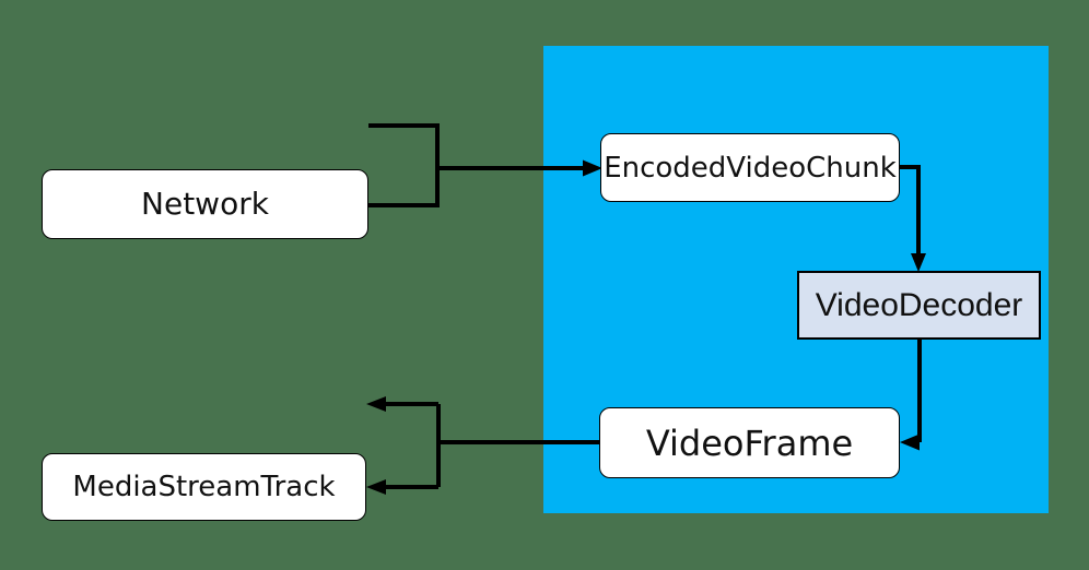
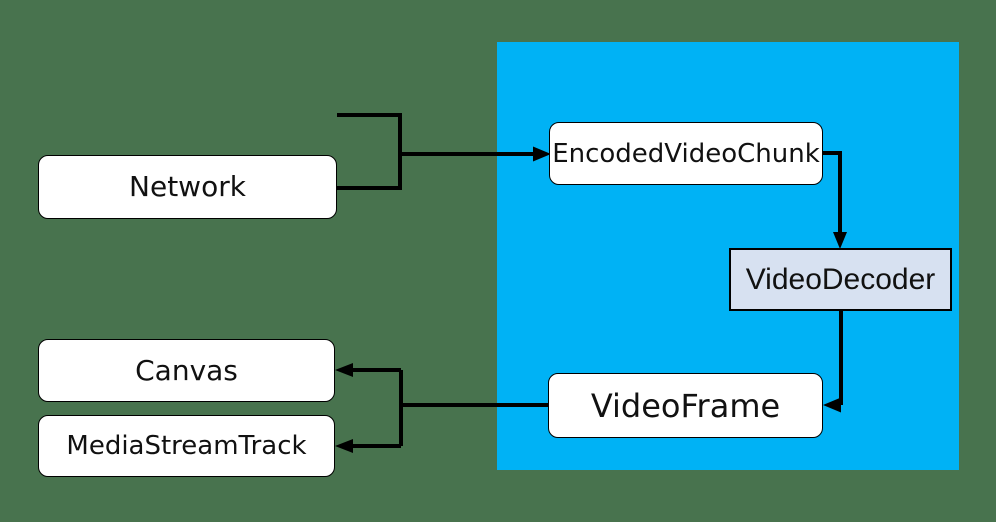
  Network
  EncodedVideoChunk
  VideoDecoder
  VideoFrame
+ Canvas
  MediaStreamTrack
